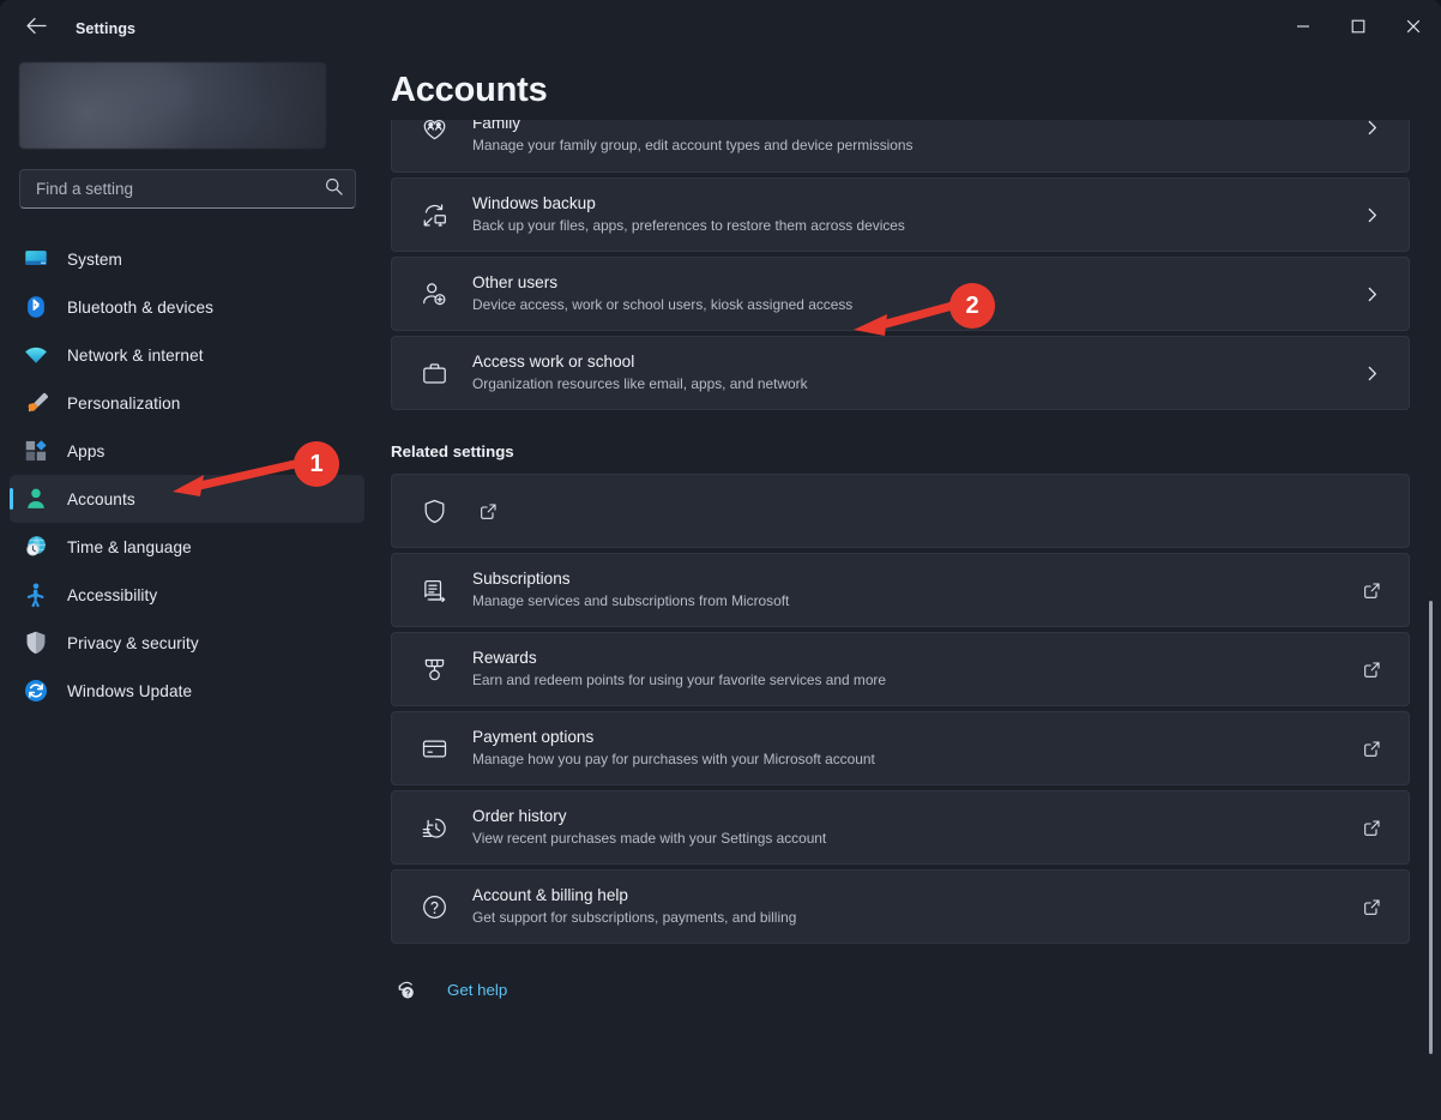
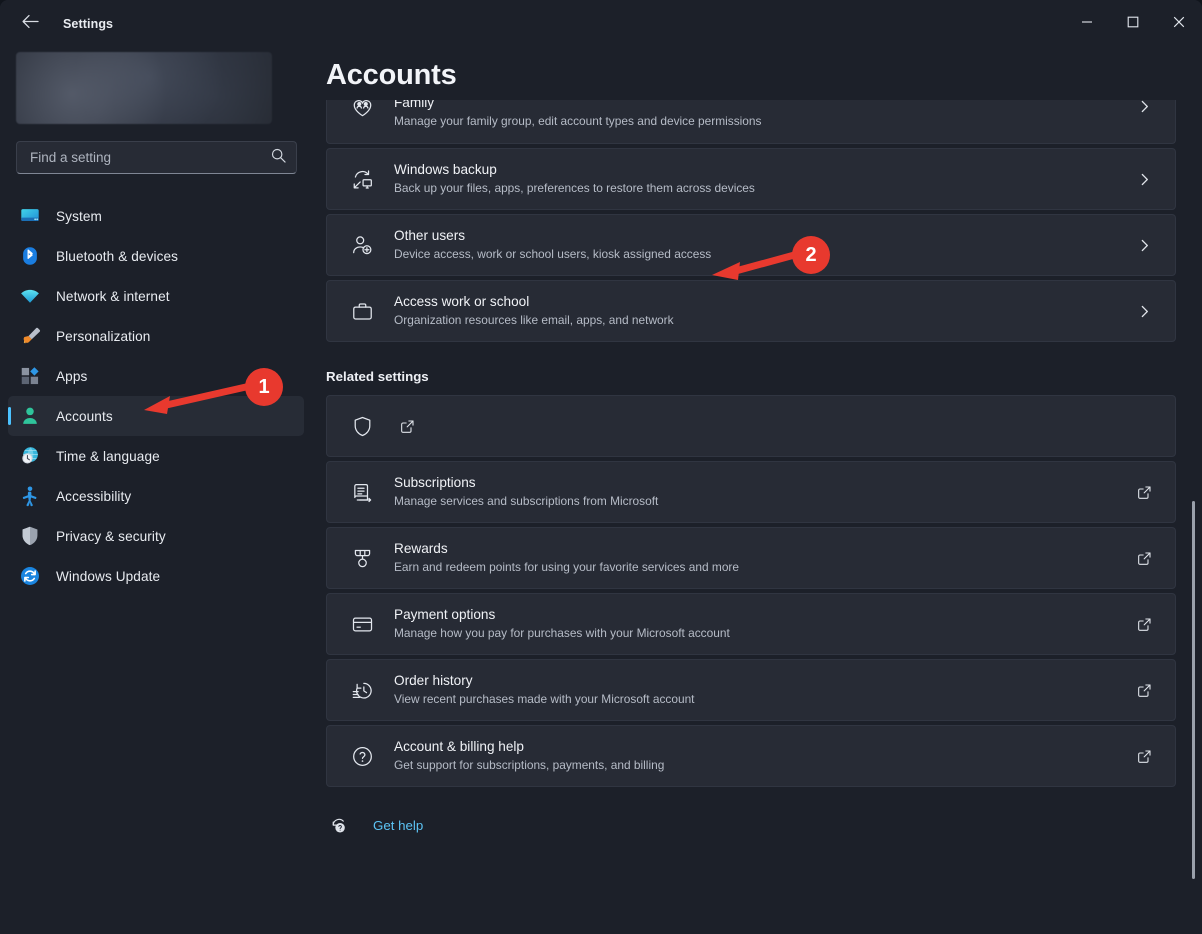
  Settings
  Find a setting
  System
  Bluetooth & devices
  Network & internet
  Personalization
  Apps
  Accounts
  Time & language
  Accessibility
  Privacy & security
  Windows Update
  Accounts
  Family
  Manage your family group, edit account types and device permissions
  Windows backup
  Back up your files, apps, preferences to restore them across devices
  Other users
  Device access, work or school users, kiosk assigned access
  Access work or school
  Organization resources like email, apps, and network
  Related settings
  Subscriptions
  Manage services and subscriptions from Microsoft
  Rewards
  Earn and redeem points for using your favorite services and more
  Payment options
  Manage how you pay for purchases with your Microsoft account
  Order history
- View recent purchases made with your Settings account
+ View recent purchases made with your Microsoft account
  Account & billing help
  Get support for subscriptions, payments, and billing
  Get help
  1
  2
